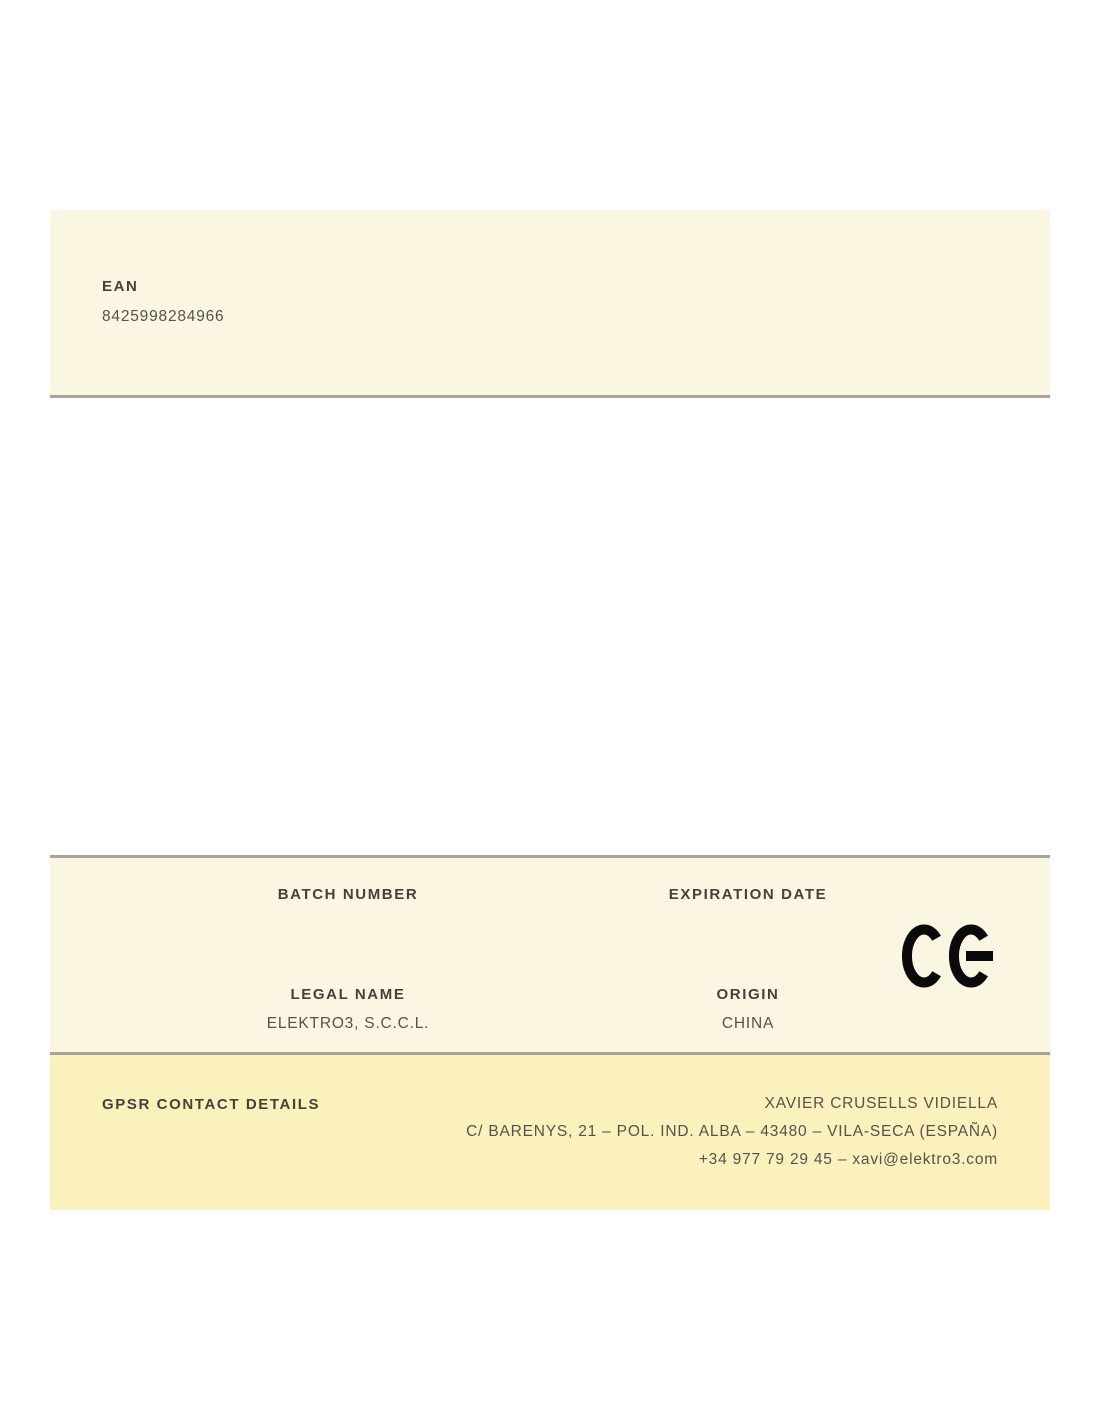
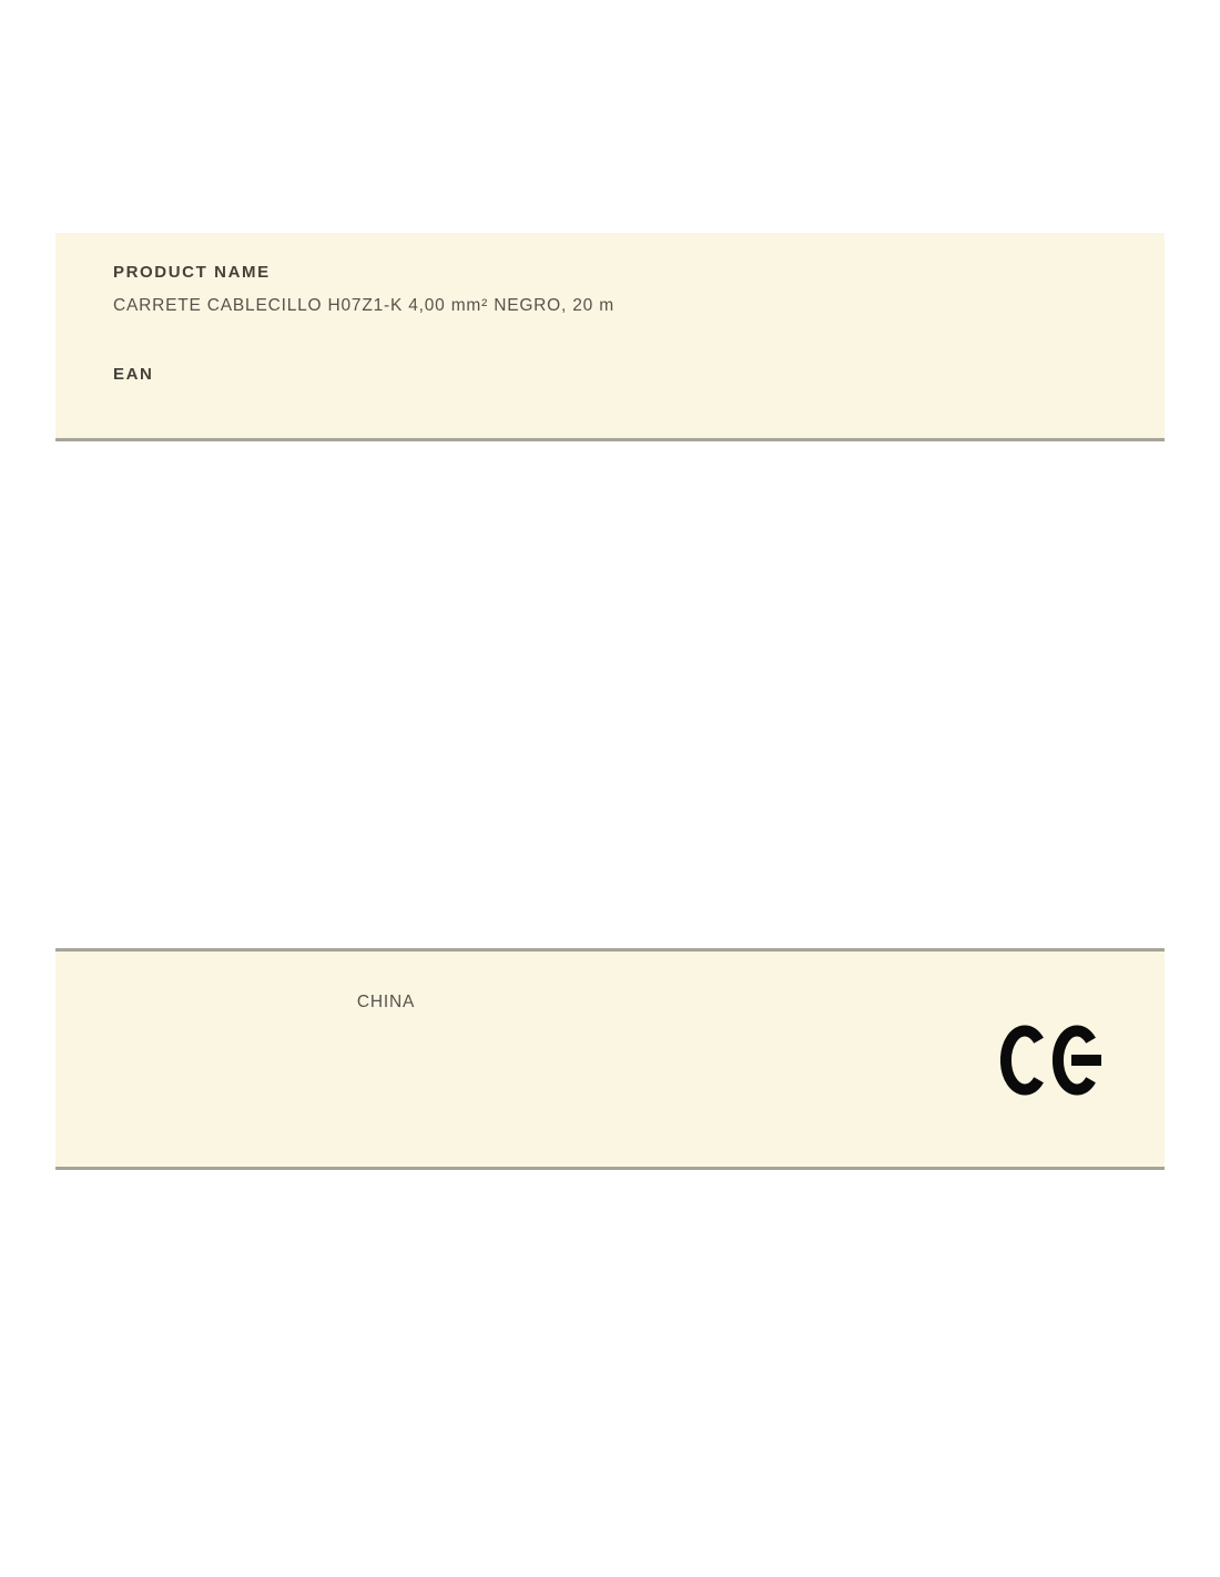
+ PRODUCT NAME
+ CARRETE CABLECILLO H07Z1-K 4,00 mm² NEGRO, 20 m
  EAN
- 8425998284966
- BATCH NUMBER
- EXPIRATION DATE
- LEGAL NAME
- ELEKTRO3, S.C.C.L.
- ORIGIN
  CHINA
- GPSR CONTACT DETAILS
- XAVIER CRUSELLS VIDIELLA
- C/ BARENYS, 21 – POL. IND. ALBA – 43480 – VILA-SECA (ESPAÑA)
- +34 977 79 29 45 – xavi@elektro3.com
